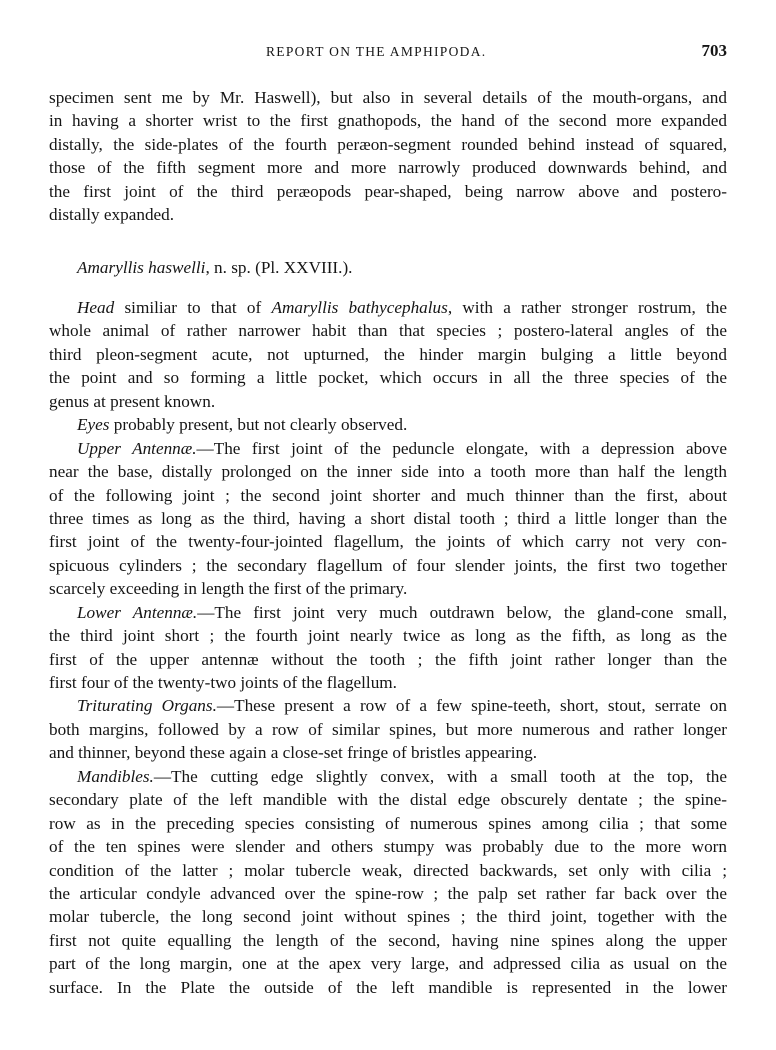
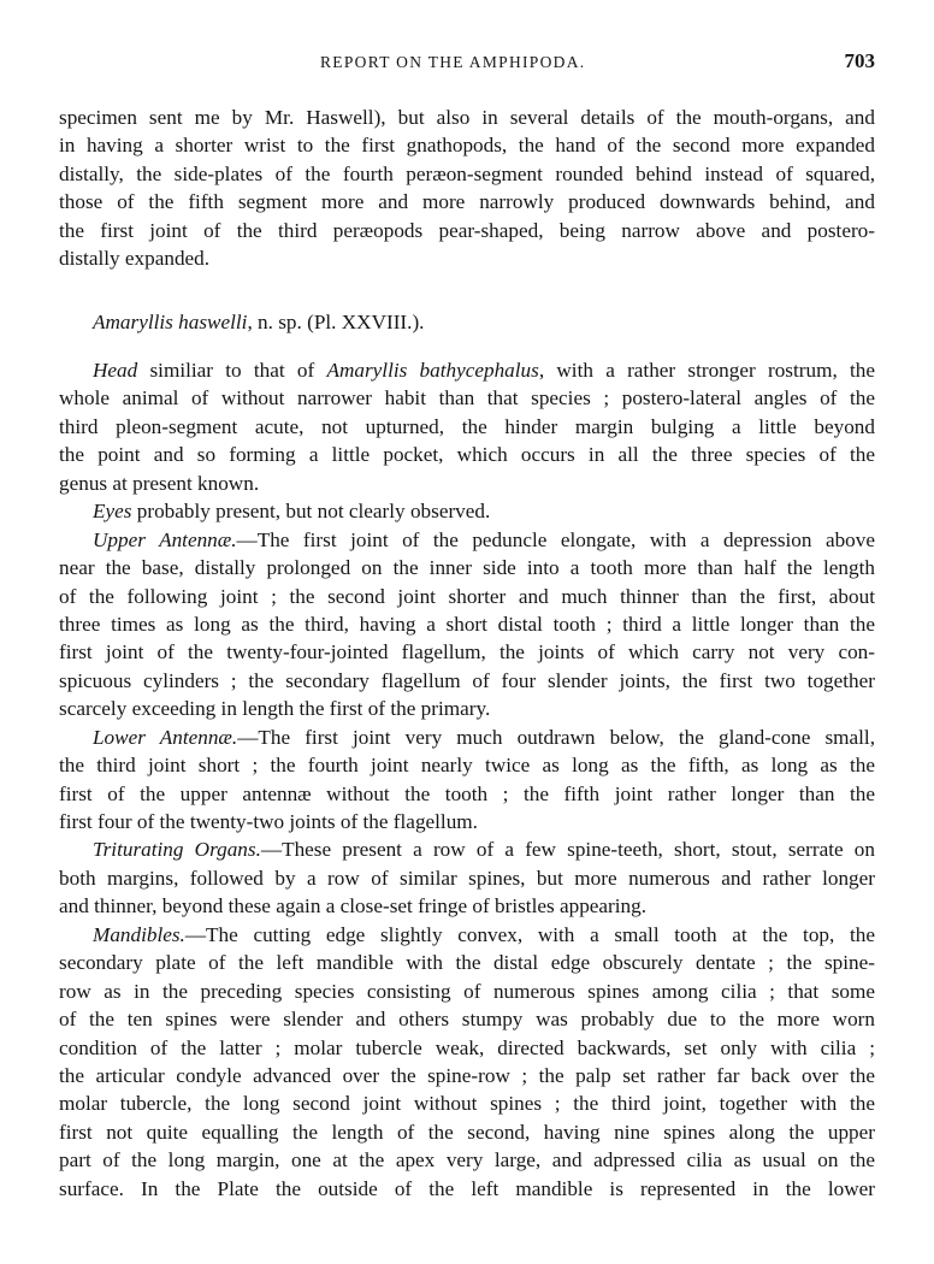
  REPORT ON THE AMPHIPODA.
  703
  specimen sent me by Mr. Haswell), but also in several details of the mouth-organs, and
  in having a shorter wrist to the first gnathopods, the hand of the second more expanded
  distally, the side-plates of the fourth peræon-segment rounded behind instead of squared,
  those of the fifth segment more and more narrowly produced downwards behind, and
  the first joint of the third peræopods pear-shaped, being narrow above and postero-
  distally expanded.
  Amaryllis haswelli, n. sp. (Pl. XXVIII.).
  Head similiar to that of Amaryllis bathycephalus, with a rather stronger rostrum, the
- whole animal of rather narrower habit than that species ; postero-lateral angles of the
+ whole animal of without narrower habit than that species ; postero-lateral angles of the
  third pleon-segment acute, not upturned, the hinder margin bulging a little beyond
  the point and so forming a little pocket, which occurs in all the three species of the
  genus at present known.
  Eyes probably present, but not clearly observed.
  Upper Antennæ.—The first joint of the peduncle elongate, with a depression above
  near the base, distally prolonged on the inner side into a tooth more than half the length
  of the following joint ; the second joint shorter and much thinner than the first, about
  three times as long as the third, having a short distal tooth ; third a little longer than the
  first joint of the twenty-four-jointed flagellum, the joints of which carry not very con-
  spicuous cylinders ; the secondary flagellum of four slender joints, the first two together
  scarcely exceeding in length the first of the primary.
  Lower Antennæ.—The first joint very much outdrawn below, the gland-cone small,
  the third joint short ; the fourth joint nearly twice as long as the fifth, as long as the
  first of the upper antennæ without the tooth ; the fifth joint rather longer than the
  first four of the twenty-two joints of the flagellum.
  Triturating Organs.—These present a row of a few spine-teeth, short, stout, serrate on
  both margins, followed by a row of similar spines, but more numerous and rather longer
  and thinner, beyond these again a close-set fringe of bristles appearing.
  Mandibles.—The cutting edge slightly convex, with a small tooth at the top, the
  secondary plate of the left mandible with the distal edge obscurely dentate ; the spine-
  row as in the preceding species consisting of numerous spines among cilia ; that some
  of the ten spines were slender and others stumpy was probably due to the more worn
  condition of the latter ; molar tubercle weak, directed backwards, set only with cilia ;
  the articular condyle advanced over the spine-row ; the palp set rather far back over the
  molar tubercle, the long second joint without spines ; the third joint, together with the
  first not quite equalling the length of the second, having nine spines along the upper
  part of the long margin, one at the apex very large, and adpressed cilia as usual on the
  surface. In the Plate the outside of the left mandible is represented in the lower
